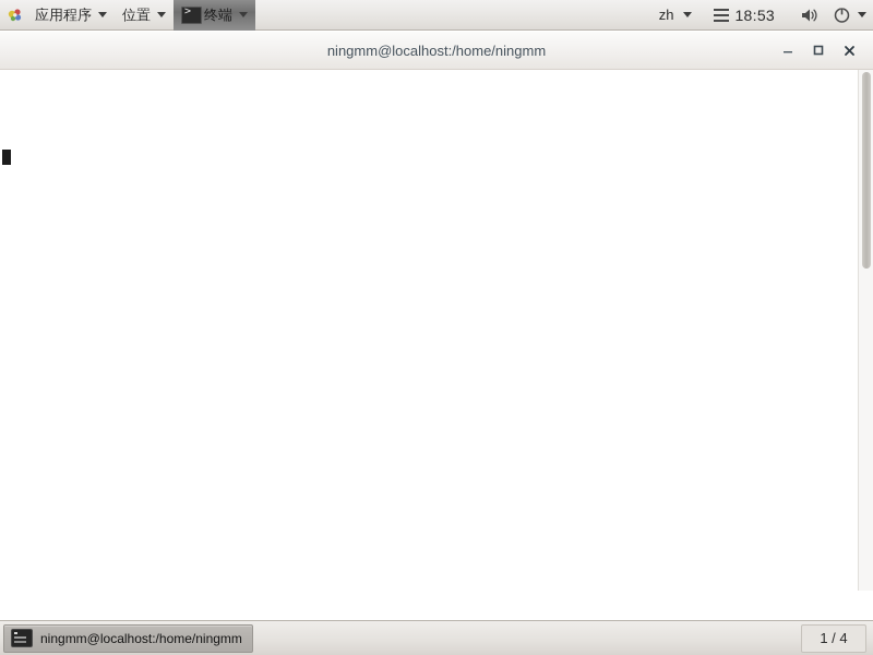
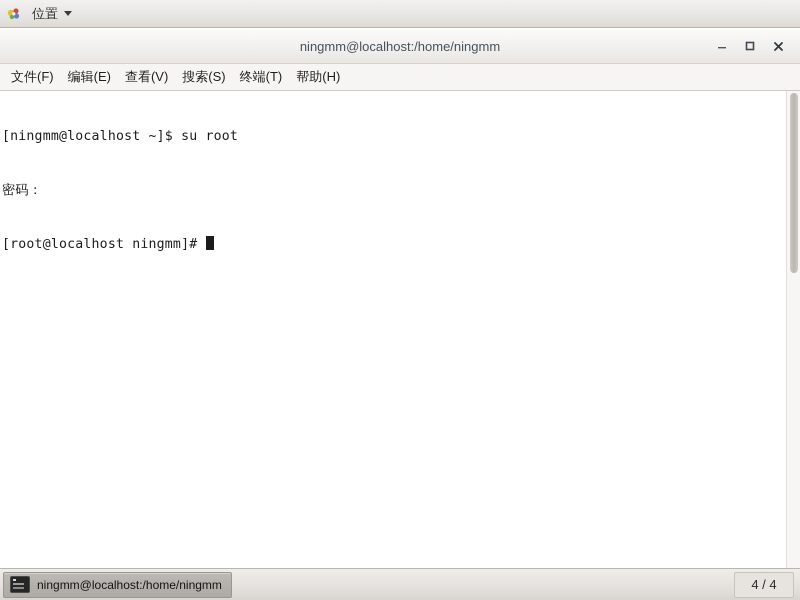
- 应用程序
  位置
- 终端
- zh
- 18:53
  ningmm@localhost:/home/ningmm
+ 文件(F)
+ 编辑(E)
+ 查看(V)
+ 搜索(S)
+ 终端(T)
+ 帮助(H)
+ [ningmm@localhost ~]$ su root
+ 密码：
+ [root@localhost ningmm]#
  ningmm@localhost:/home/ningmm
- 1 / 4
+ 4 / 4
